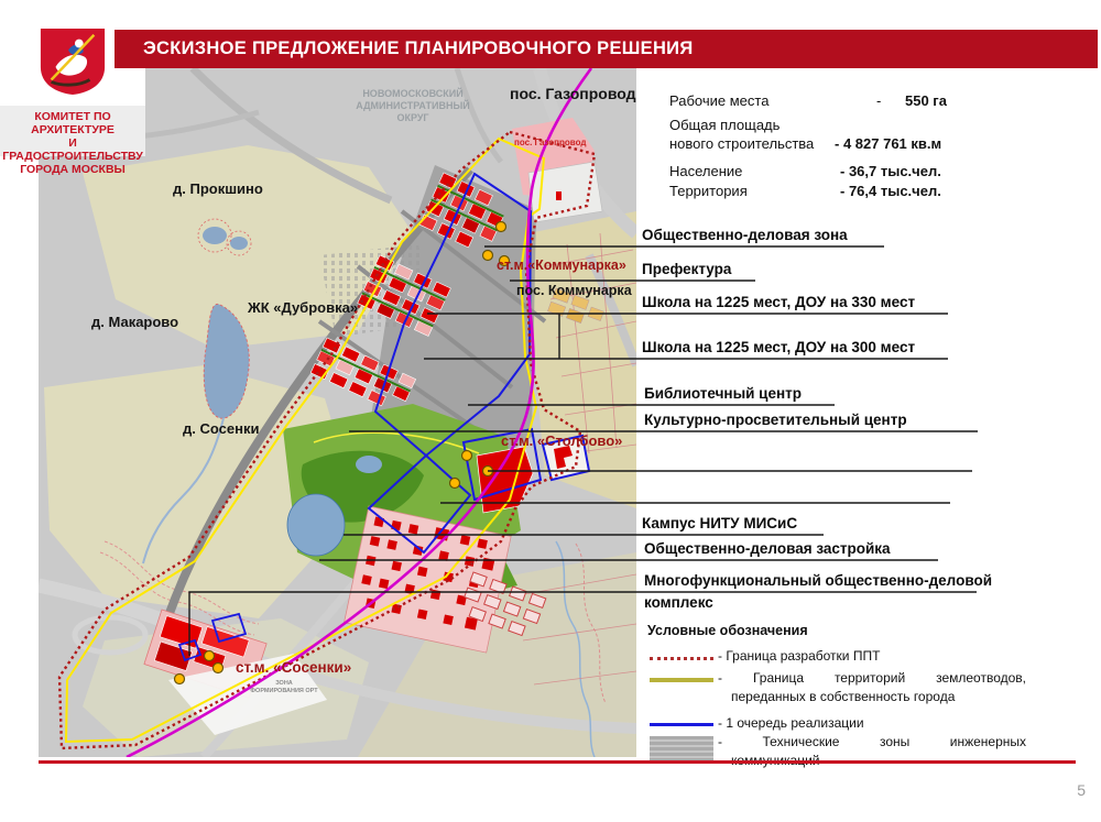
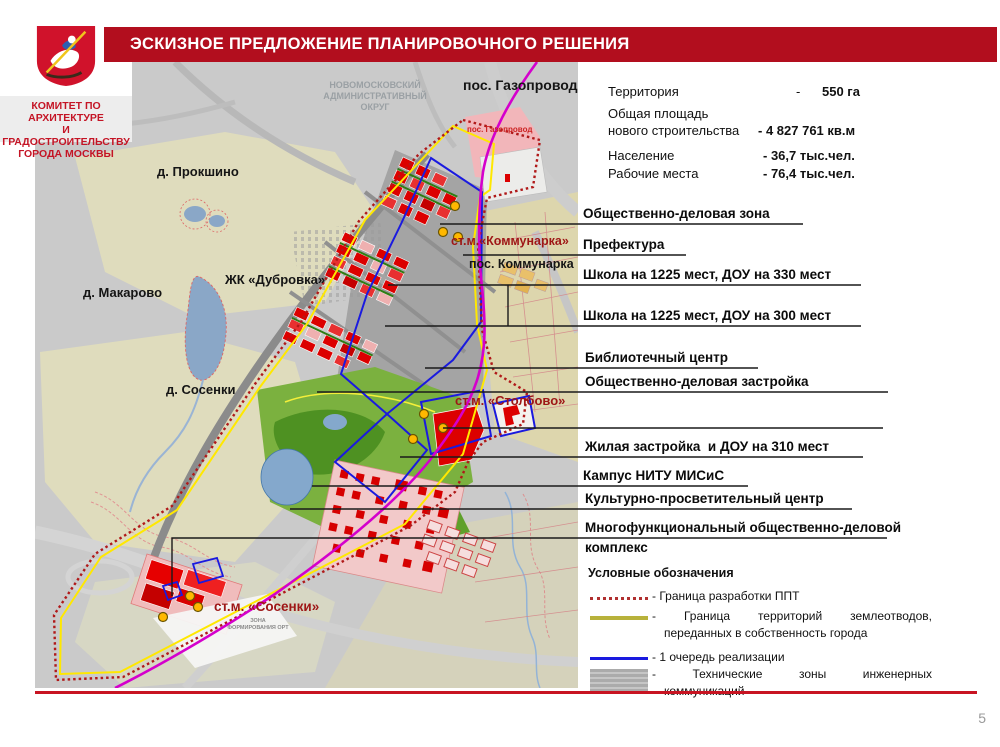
  НОВОМОСКОВСКИЙ
  АДМИНИСТРАТИВНЫЙ
  ОКРУГ
  пос. Газопровод
  пос. Газопровод
  д. Прокшино
  ЖК «Дубровка»
  д. Макарово
  д. Сосенки
  ст.м.«Коммунарка»
  пос. Коммунарка
  ст.м. «Столбово»
  ст.м. «Сосенки»
  КОМИТЕТ ПО АРХИТЕКТУРЕ
  И ГРАДОСТРОИТЕЛЬСТВУ
  ГОРОДА МОСКВЫ
  ЭСКИЗНОЕ ПРЕДЛОЖЕНИЕ ПЛАНИРОВОЧНОГО РЕШЕНИЯ
- Рабочие места
+ Территория
  -
  550 га
  Общая площадь
  нового строительства
  - 4 827 761 кв.м
  Население
  - 36,7 тыс.чел.
- Территория
+ Рабочие места
  - 76,4 тыс.чел.
  Общественно-деловая зона
  Префектура
  Школа на 1225 мест, ДОУ на 330 мест
  Школа на 1225 мест, ДОУ на 300 мест
  Библиотечный центр
- Культурно-просветительный центр
+ Общественно-деловая застройка
+ Жилая застройка и ДОУ на 310 мест
  Кампус НИТУ МИСиС
- Общественно-деловая застройка
+ Культурно-просветительный центр
  Многофункциональный общественно-деловой комплекс
  Условные обозначения
  - Граница разработки ППТ
  - Граница территорий землеотводов,
  переданных в собственность города
  - 1 очередь реализации
  - Технические зоны инженерных
  5
